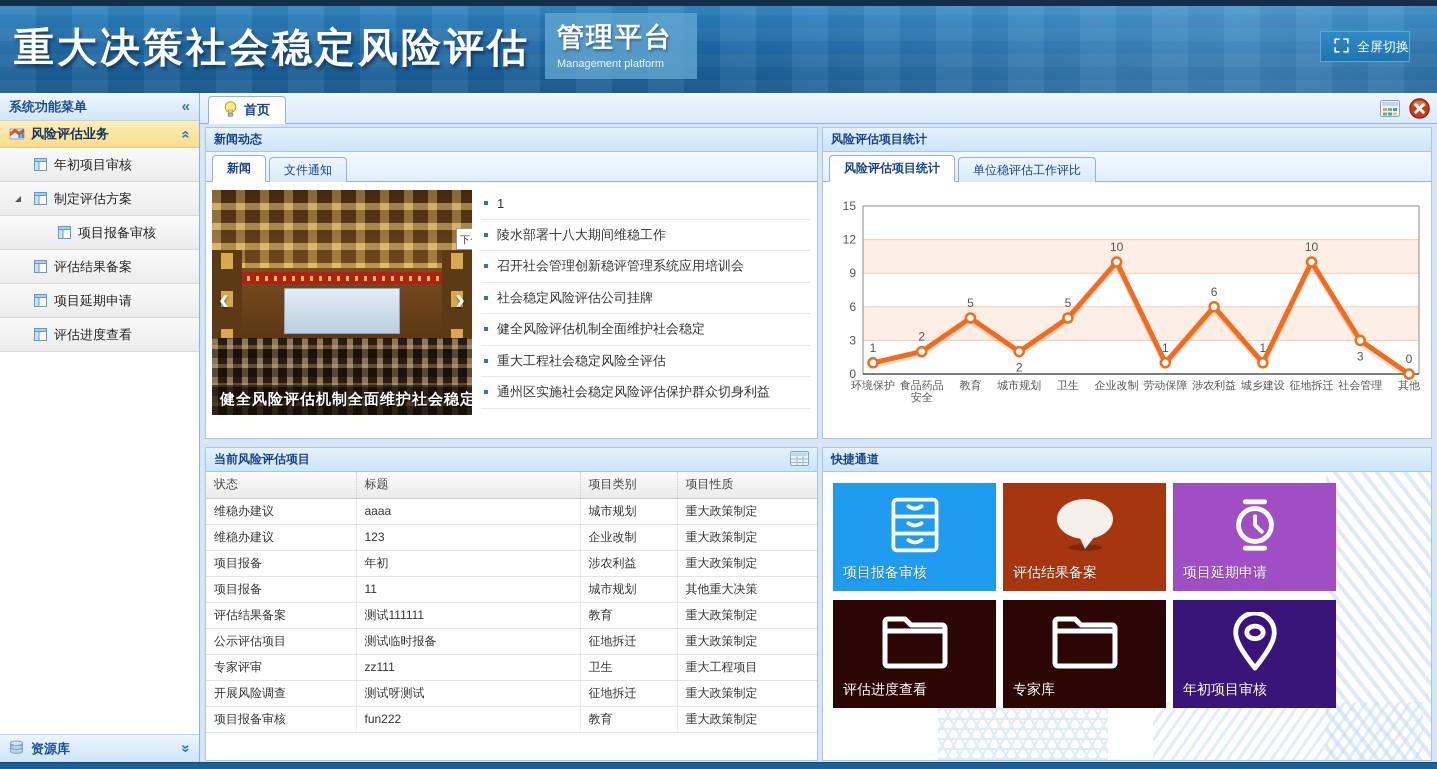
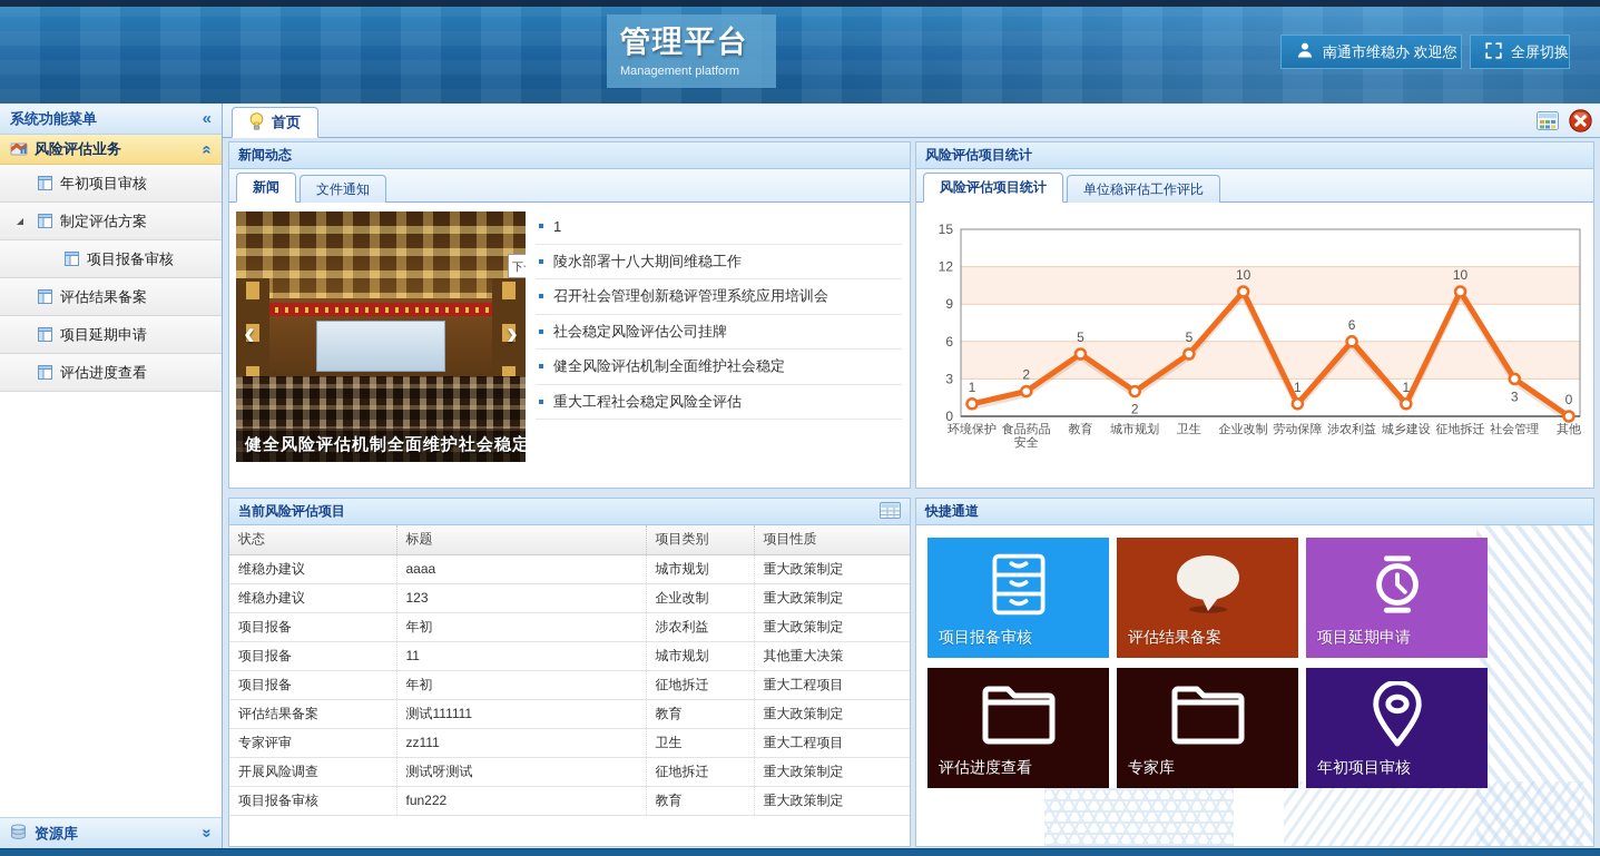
- 重大决策社会稳定风险评估
  管理平台
  Management platform
+ 南通市维稳办 欢迎您
  全屏切换
  系统功能菜单
  «
  风险评估业务
  年初项目审核
  制定评估方案
  项目报备审核
  评估结果备案
  项目延期申请
  评估进度查看
  资源库
  首页
  新闻动态
  新闻
  文件通知
  健全风险评估机制全面维护社会稳定
  ‹
  ›
  1
  陵水部署十八大期间维稳工作
  召开社会管理创新稳评管理系统应用培训会
  社会稳定风险评估公司挂牌
  健全风险评估机制全面维护社会稳定
  重大工程社会稳定风险全评估
- 通州区实施社会稳定风险评估保护群众切身利益
  风险评估项目统计
  风险评估项目统计
  单位稳评估工作评比
  0
  3
  6
  9
  12
  15
  1
  2
  5
  2
  5
  10
  1
  6
  1
  10
  3
  0
  环境保护
  食品药品
  安全
  教育
  城市规划
  卫生
  企业改制
  劳动保障
  涉农利益
  城乡建设
  征地拆迁
  社会管理
  其他
  当前风险评估项目
  状态	标题	项目类别	项目性质
  维稳办建议	aaaa	城市规划	重大政策制定
  维稳办建议	123	企业改制	重大政策制定
  项目报备	年初	涉农利益	重大政策制定
  项目报备	11	城市规划	其他重大决策
+ 项目报备	年初	征地拆迁	重大工程项目
  评估结果备案	测试111111	教育	重大政策制定
- 公示评估项目	测试临时报备	征地拆迁	重大政策制定
  专家评审	zz111	卫生	重大工程项目
  开展风险调查	测试呀测试	征地拆迁	重大政策制定
  项目报备审核	fun222	教育	重大政策制定
  快捷通道
  项目报备审核
  评估结果备案
  项目延期申请
  评估进度查看
  专家库
  年初项目审核
